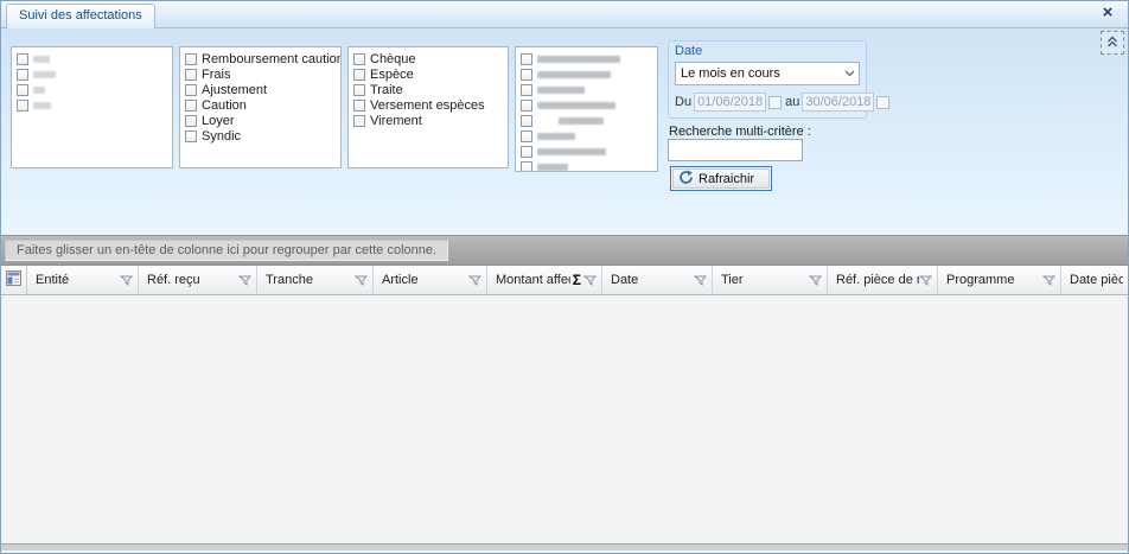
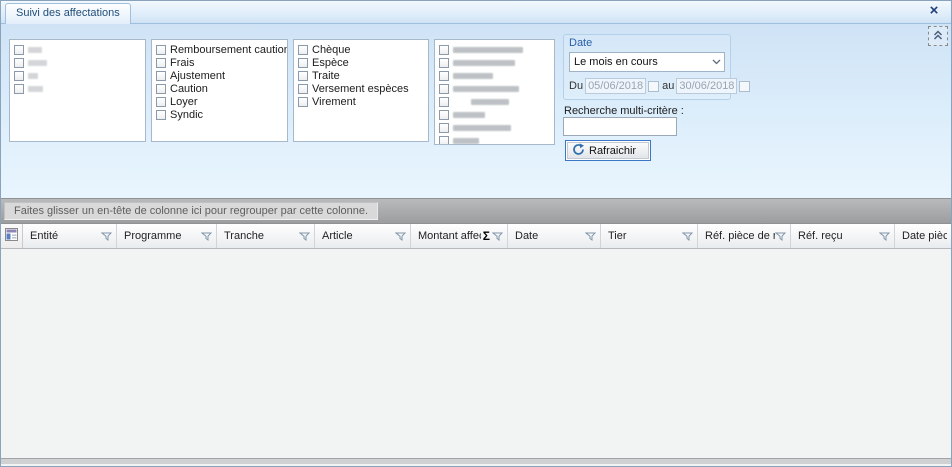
  Suivi des affectations
  ×
  Remboursement caution
  Frais
  Ajustement
  Caution
  Loyer
  Syndic
  Chèque
  Espèce
  Traite
  Versement espèces
  Virement
  Date
  Le mois en cours
  Du
- 01/06/2018
+ 05/06/2018
  au
  30/06/2018
  Recherche multi-critère :
  Rafraichir
  Faites glisser un en-tête de colonne ici pour regrouper par cette colonne.
  Entité
- Réf. reçu
+ Programme
  Tranche
  Article
  Montant affe
  Σ
  Date
  Tier
  Réf. pièce de r
- Programme
+ Réf. reçu
  Date pièc
